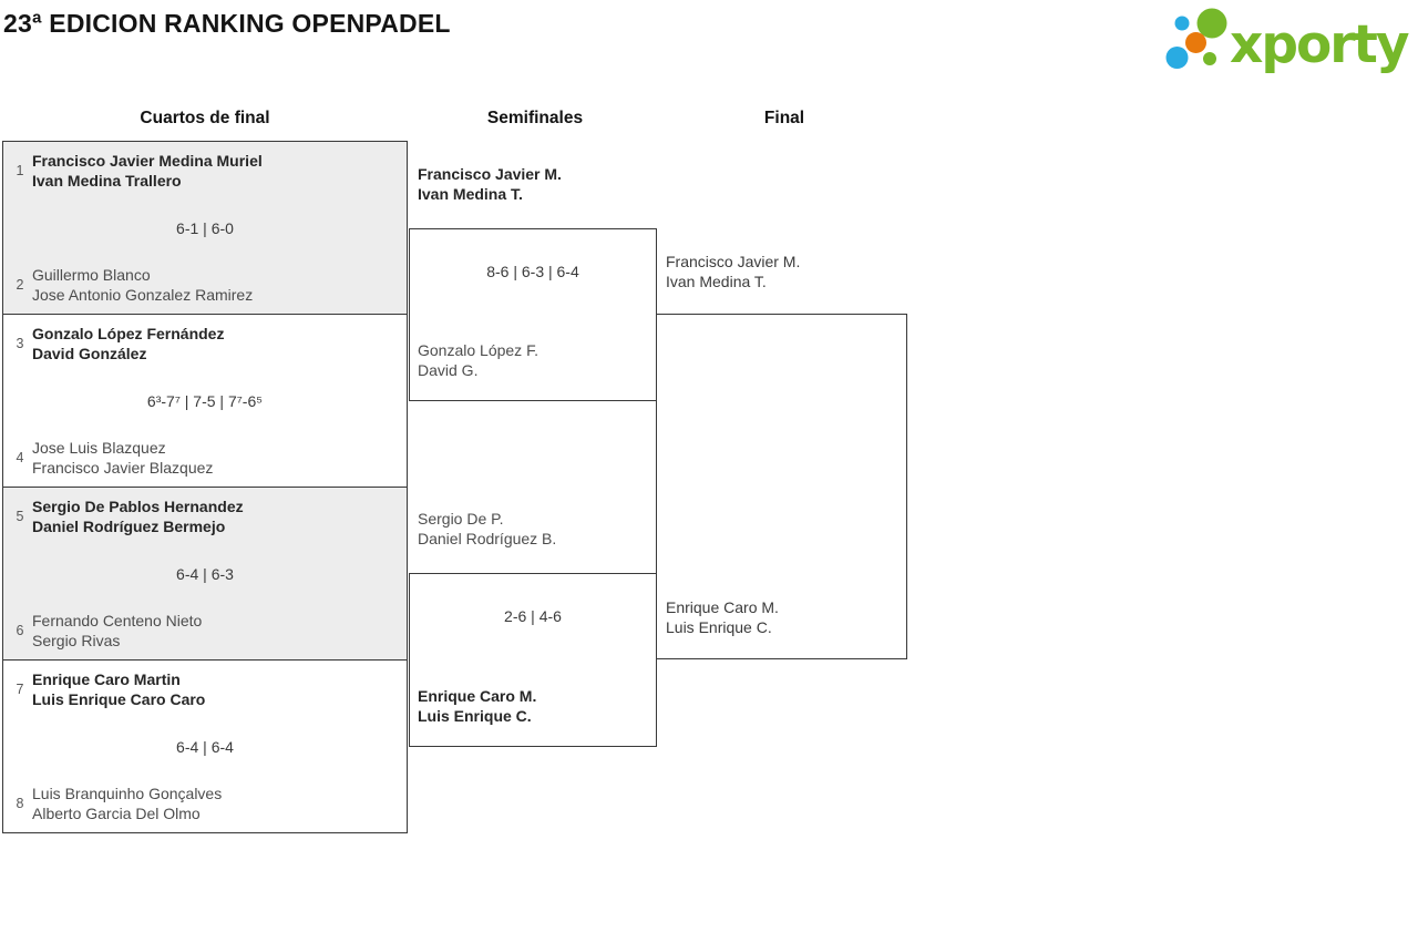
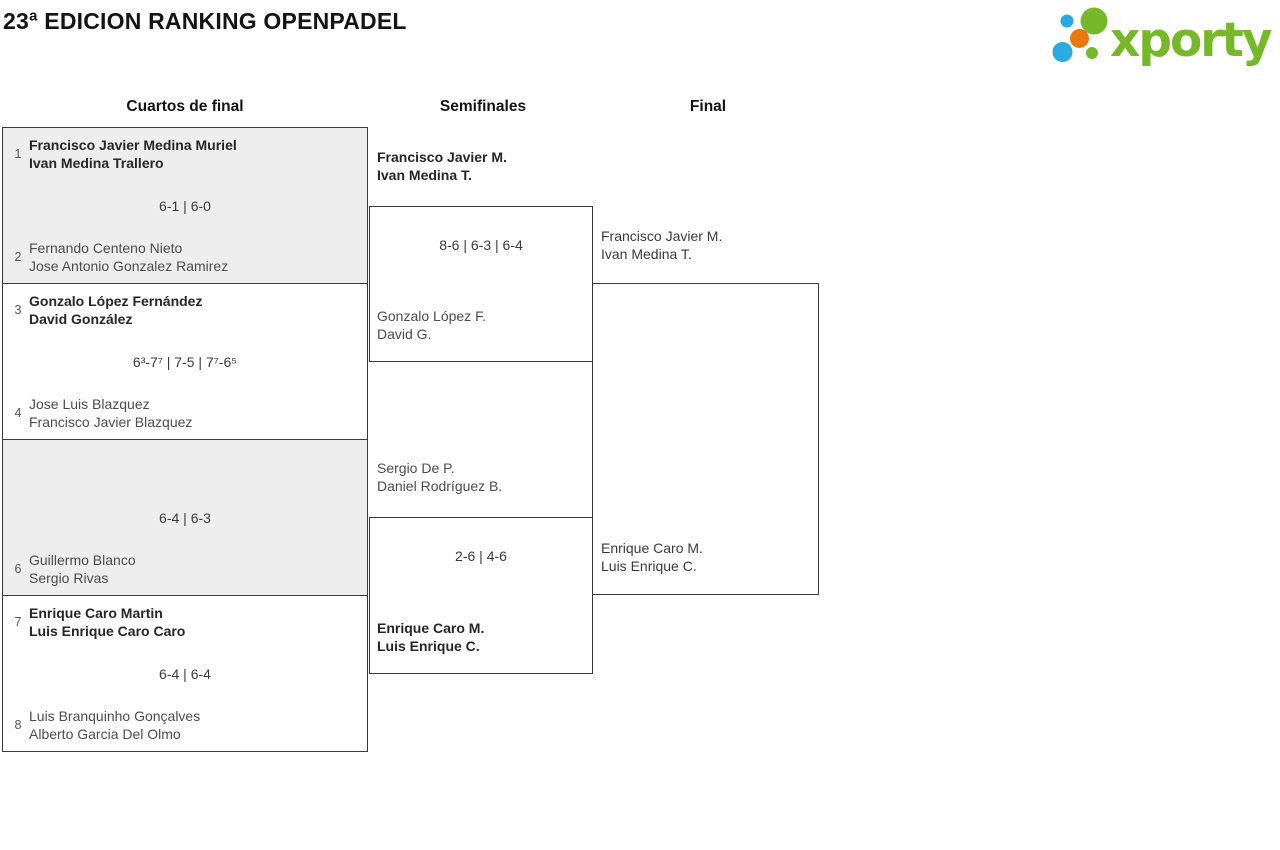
  23ª EDICION RANKING OPENPADEL
  xporty
  Cuartos de final
  Semifinales
  Final
  1
  Francisco Javier Medina Muriel
  Ivan Medina Trallero
  6-1 | 6-0
  2
- Guillermo Blanco
+ Fernando Centeno Nieto
  Jose Antonio Gonzalez Ramirez
  3
  Gonzalo López Fernández
  David González
  6³-7⁷ | 7-5 | 7⁷-6⁵
  4
  Jose Luis Blazquez
  Francisco Javier Blazquez
- 5
- Sergio De Pablos Hernandez
- Daniel Rodríguez Bermejo
  6-4 | 6-3
  6
- Fernando Centeno Nieto
+ Guillermo Blanco
  Sergio Rivas
  7
  Enrique Caro Martin
  Luis Enrique Caro Caro
  6-4 | 6-4
  8
  Luis Branquinho Gonçalves
  Alberto Garcia Del Olmo
  Francisco Javier M.
  Ivan Medina T.
  8-6 | 6-3 | 6-4
  Gonzalo López F.
  David G.
  Sergio De P.
  Daniel Rodríguez B.
  2-6 | 4-6
  Enrique Caro M.
  Luis Enrique C.
  Francisco Javier M.
  Ivan Medina T.
  Enrique Caro M.
  Luis Enrique C.
